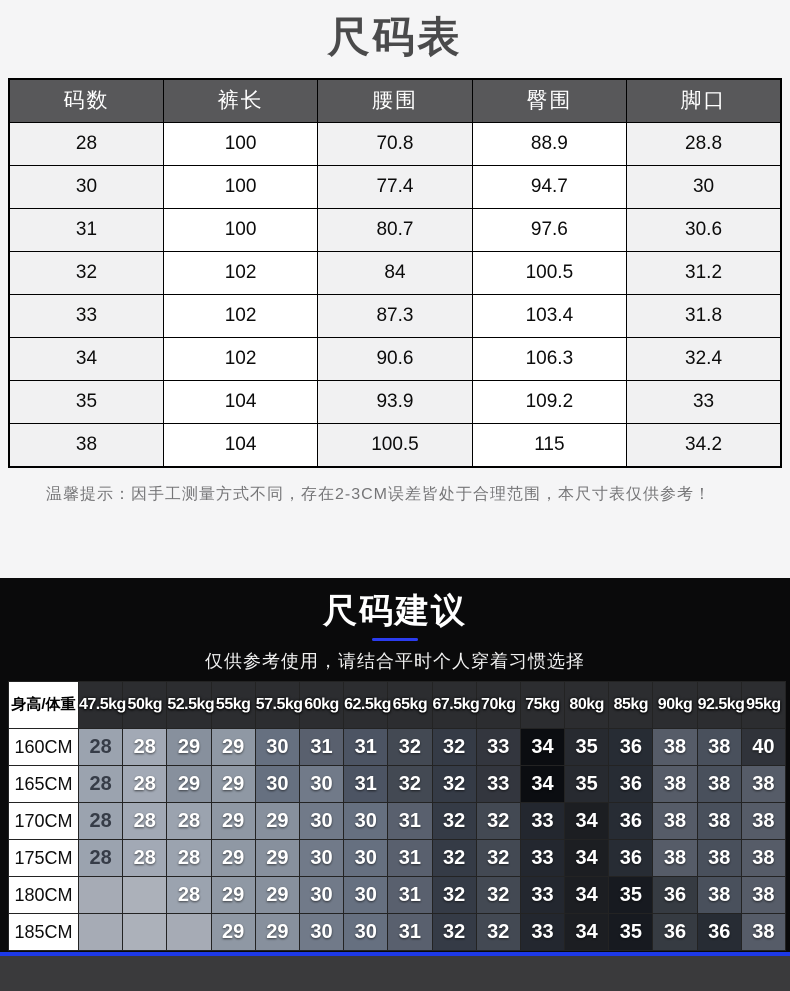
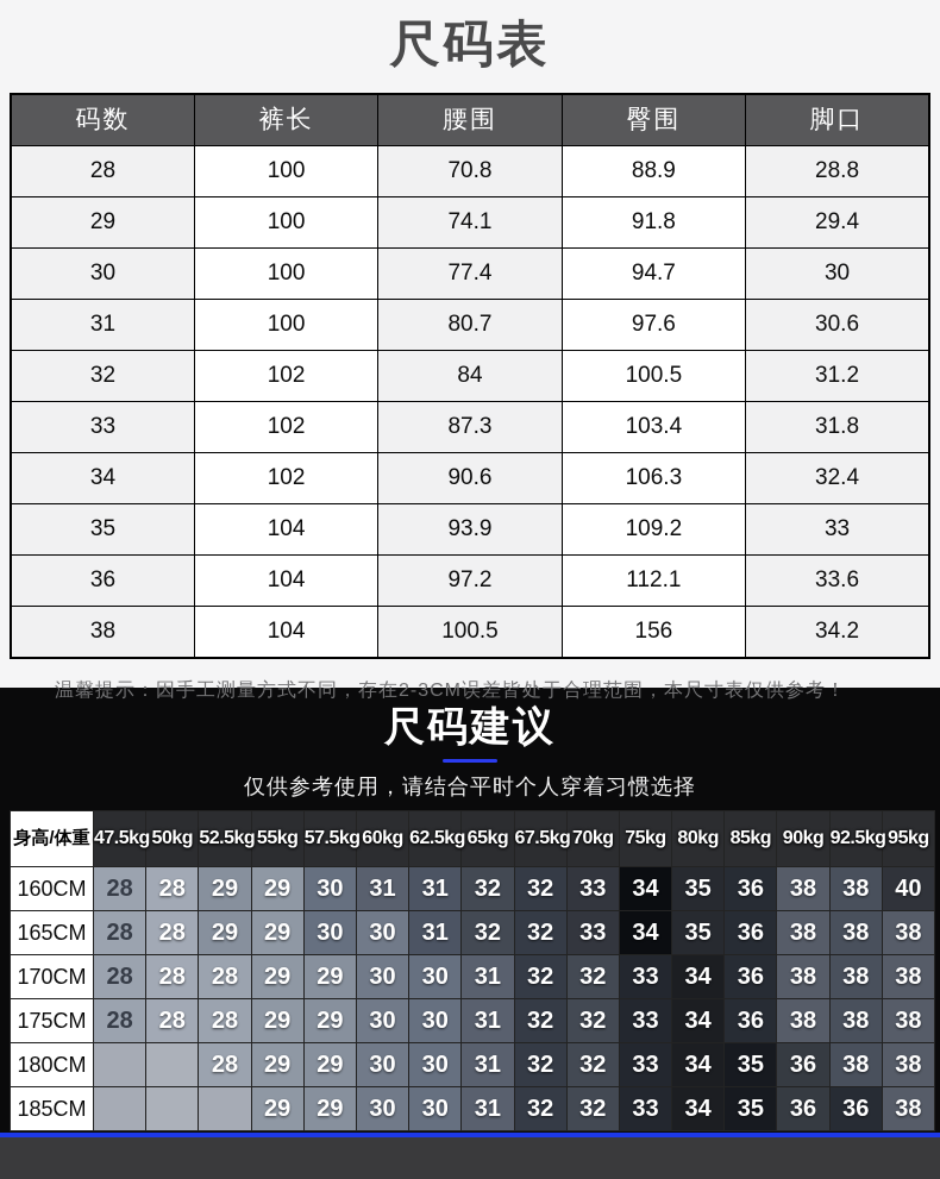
  尺码表
  码数	裤长	腰围	臀围	脚口
  28	100	70.8	88.9	28.8
+ 29	100	74.1	91.8	29.4
  30	100	77.4	94.7	30
  31	100	80.7	97.6	30.6
  32	102	84	100.5	31.2
  33	102	87.3	103.4	31.8
  34	102	90.6	106.3	32.4
  35	104	93.9	109.2	33
+ 36	104	97.2	112.1	33.6
- 38	104	100.5	115	34.2
+ 38	104	100.5	156	34.2
  温馨提示：因手工测量方式不同，存在2-3CM误差皆处于合理范围，本尺寸表仅供参考！
  尺码建议
  仅供参考使用，请结合平时个人穿着习惯选择
  身高/体重	47.5kg	50kg	52.5kg	55kg	57.5kg	60kg	62.5kg	65kg	67.5kg	70kg	75kg	80kg	85kg	90kg	92.5kg	95kg
  160CM	28	28	29	29	30	31	31	32	32	33	34	35	36	38	38	40
  165CM	28	28	29	29	30	30	31	32	32	33	34	35	36	38	38	38
  170CM	28	28	28	29	29	30	30	31	32	32	33	34	36	38	38	38
  175CM	28	28	28	29	29	30	30	31	32	32	33	34	36	38	38	38
  180CM			28	29	29	30	30	31	32	32	33	34	35	36	38	38
  185CM				29	29	30	30	31	32	32	33	34	35	36	36	38
